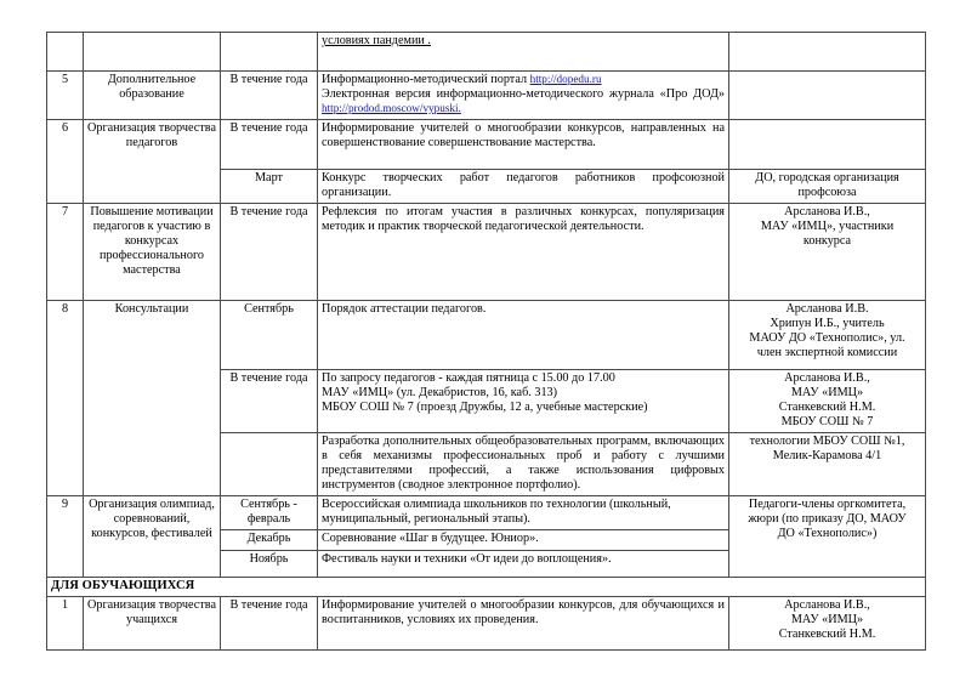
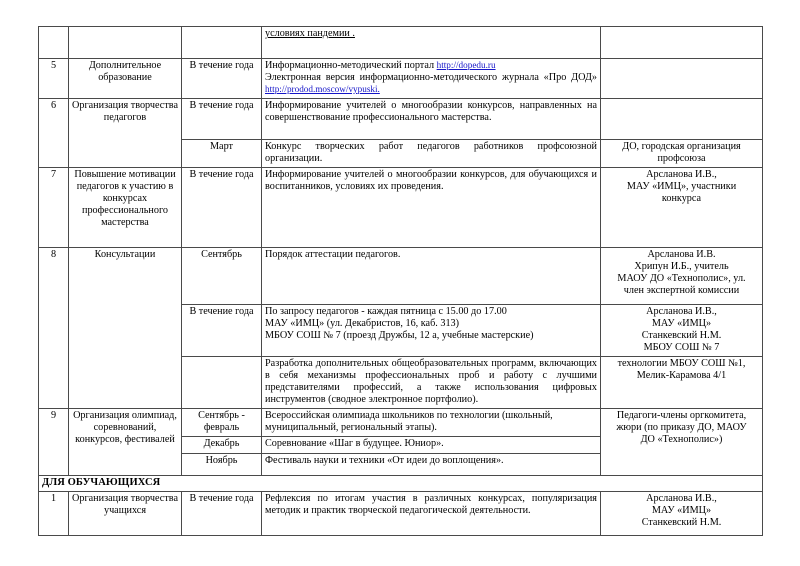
  			условиях пандемии .
  5	Дополнительное образование	В течение года	Информационно-методический портал http://dopedu.ru Электронная версия информационно-методического журнала «Про ДОД» http://prodod.moscow/vypuski.
- 6	Организация творчества педагогов	В течение года	Информирование учителей о многообразии конкурсов, направленных на совершенствование совершенствование мастерства.
+ 6	Организация творчества педагогов	В течение года	Информирование учителей о многообразии конкурсов, направленных на совершенствование профессионального мастерства.
  Март	Конкурс творческих работ педагогов работников профсоюзной организации.	ДО, городская организация профсоюза
- 7	Повышение мотивации педагогов к участию в конкурсах профессионального мастерства	В течение года	Рефлексия по итогам участия в различных конкурсах, популяризация методик и практик творческой педагогической деятельности.	Арсланова И.В., МАУ «ИМЦ», участники конкурса
+ 7	Повышение мотивации педагогов к участию в конкурсах профессионального мастерства	В течение года	Информирование учителей о многообразии конкурсов, для обучающихся и воспитанников, условиях их проведения.	Арсланова И.В., МАУ «ИМЦ», участники конкурса
  8	Консультации	Сентябрь	Порядок аттестации педагогов.	Арсланова И.В. Хрипун И.Б., учитель МАОУ ДО «Технополис», ул. член экспертной комиссии
  В течение года	По запросу педагогов - каждая пятница с 15.00 до 17.00 МАУ «ИМЦ» (ул. Декабристов, 16, каб. 313) МБОУ СОШ № 7 (проезд Дружбы, 12 а, учебные мастерские)	Арсланова И.В., МАУ «ИМЦ» Станкевский Н.М. МБОУ СОШ № 7
  	Разработка дополнительных общеобразовательных программ, включающих в себя механизмы профессиональных проб и работу с лучшими представителями профессий, а также использования цифровых инструментов (сводное электронное портфолио).	технологии МБОУ СОШ №1, Мелик-Карамова 4/1
  9	Организация олимпиад, соревнований, конкурсов, фестивалей	Сентябрь - февраль	Всероссийская олимпиада школьников по технологии (школьный, муниципальный, региональный этапы).	Педагоги-члены оргкомитета, жюри (по приказу ДО, МАОУ ДО «Технополис»)
  Декабрь	Соревнование «Шаг в будущее. Юниор».
  Ноябрь	Фестиваль науки и техники «От идеи до воплощения».
  ДЛЯ ОБУЧАЮЩИХСЯ
- 1	Организация творчества учащихся	В течение года	Информирование учителей о многообразии конкурсов, для обучающихся и воспитанников, условиях их проведения.	Арсланова И.В., МАУ «ИМЦ» Станкевский Н.М.
+ 1	Организация творчества учащихся	В течение года	Рефлексия по итогам участия в различных конкурсах, популяризация методик и практик творческой педагогической деятельности.	Арсланова И.В., МАУ «ИМЦ» Станкевский Н.М.
